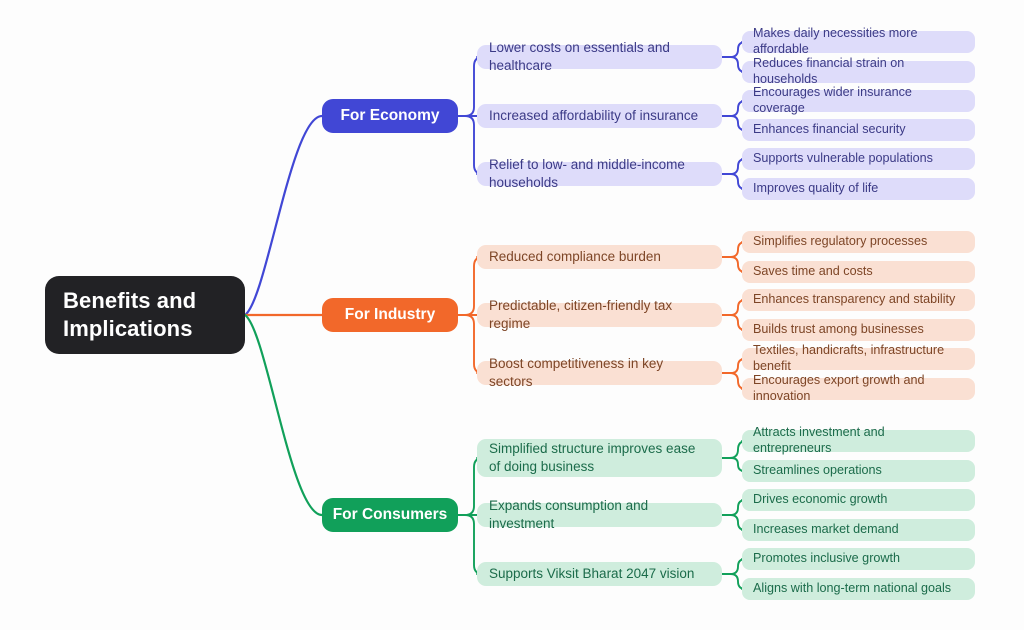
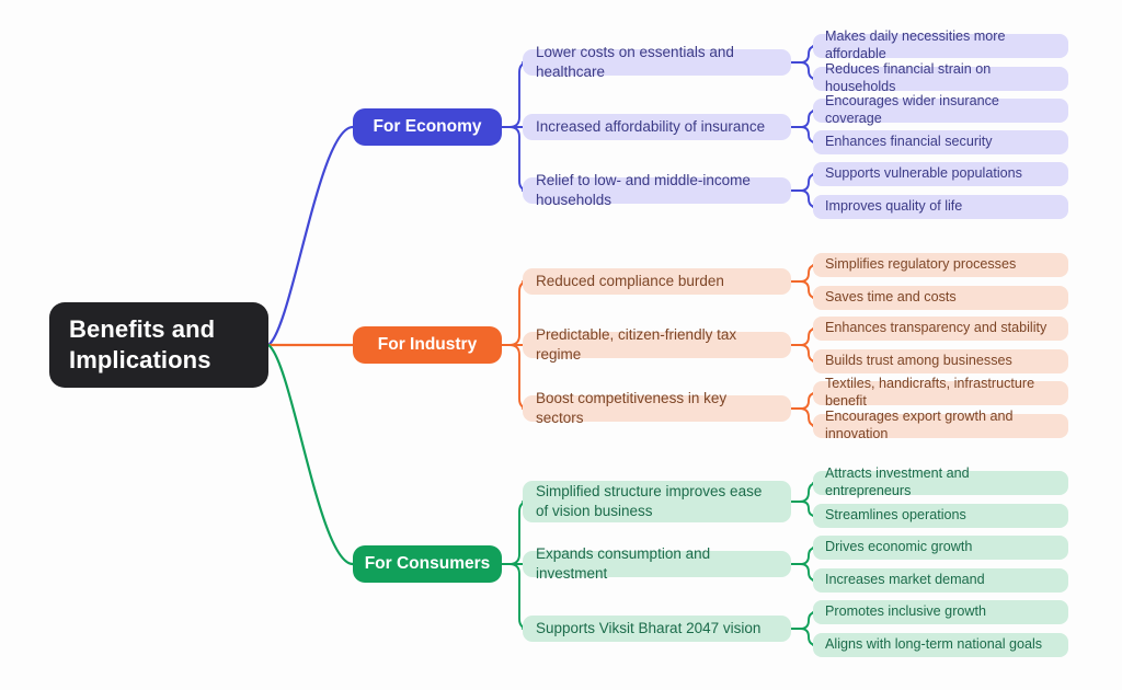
  Benefits and
  Implications
  For Economy
  Lower costs on essentials and healthcare
  Makes daily necessities more affordable
  Reduces financial strain on households
  Increased affordability of insurance
  Encourages wider insurance coverage
  Enhances financial security
  Relief to low- and middle-income households
  Supports vulnerable populations
  Improves quality of life
  For Industry
  Reduced compliance burden
  Simplifies regulatory processes
  Saves time and costs
  Predictable, citizen-friendly tax regime
  Enhances transparency and stability
  Builds trust among businesses
  Boost competitiveness in key sectors
  Textiles, handicrafts, infrastructure benefit
  Encourages export growth and innovation
  For Consumers
- Simplified structure improves ease of doing business
+ Simplified structure improves ease of vision business
  Attracts investment and entrepreneurs
  Streamlines operations
  Expands consumption and investment
  Drives economic growth
  Increases market demand
  Supports Viksit Bharat 2047 vision
  Promotes inclusive growth
  Aligns with long-term national goals
